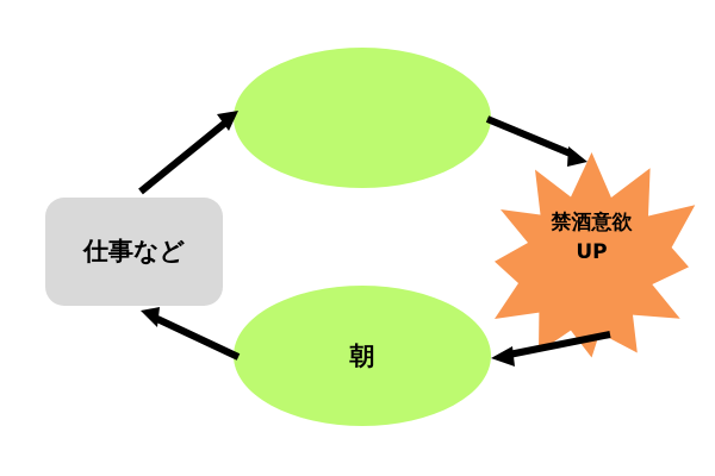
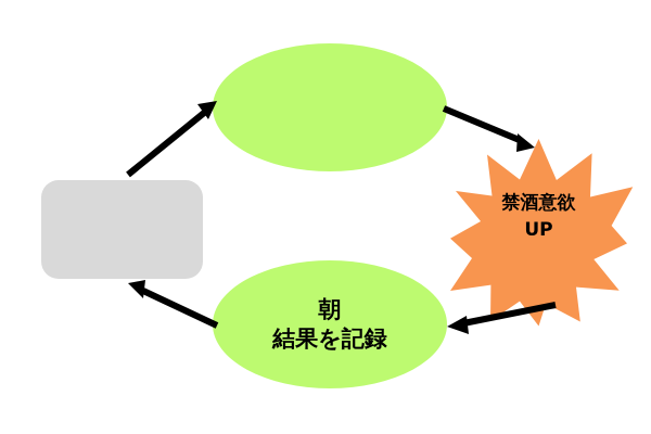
- 仕事など
  禁酒意欲
  UP
  朝
+ 結果を記録
